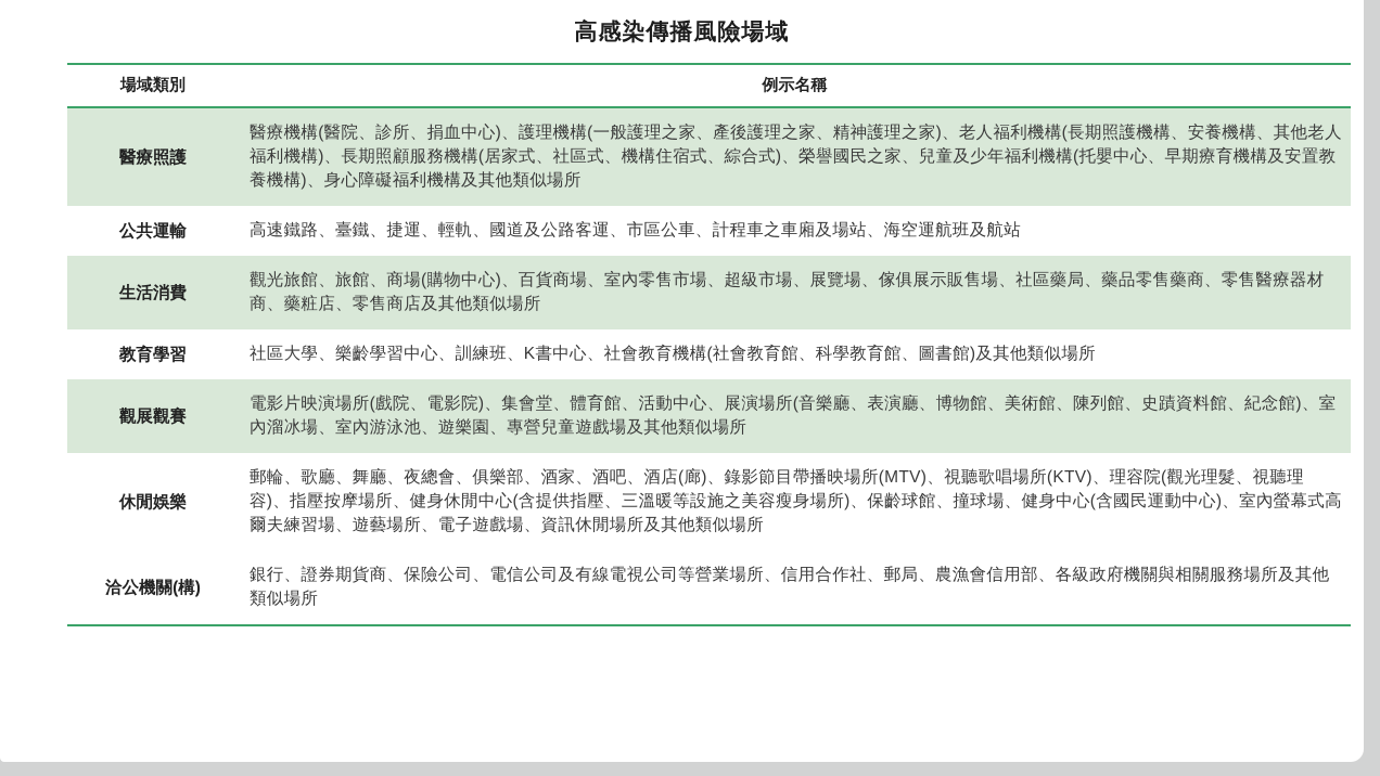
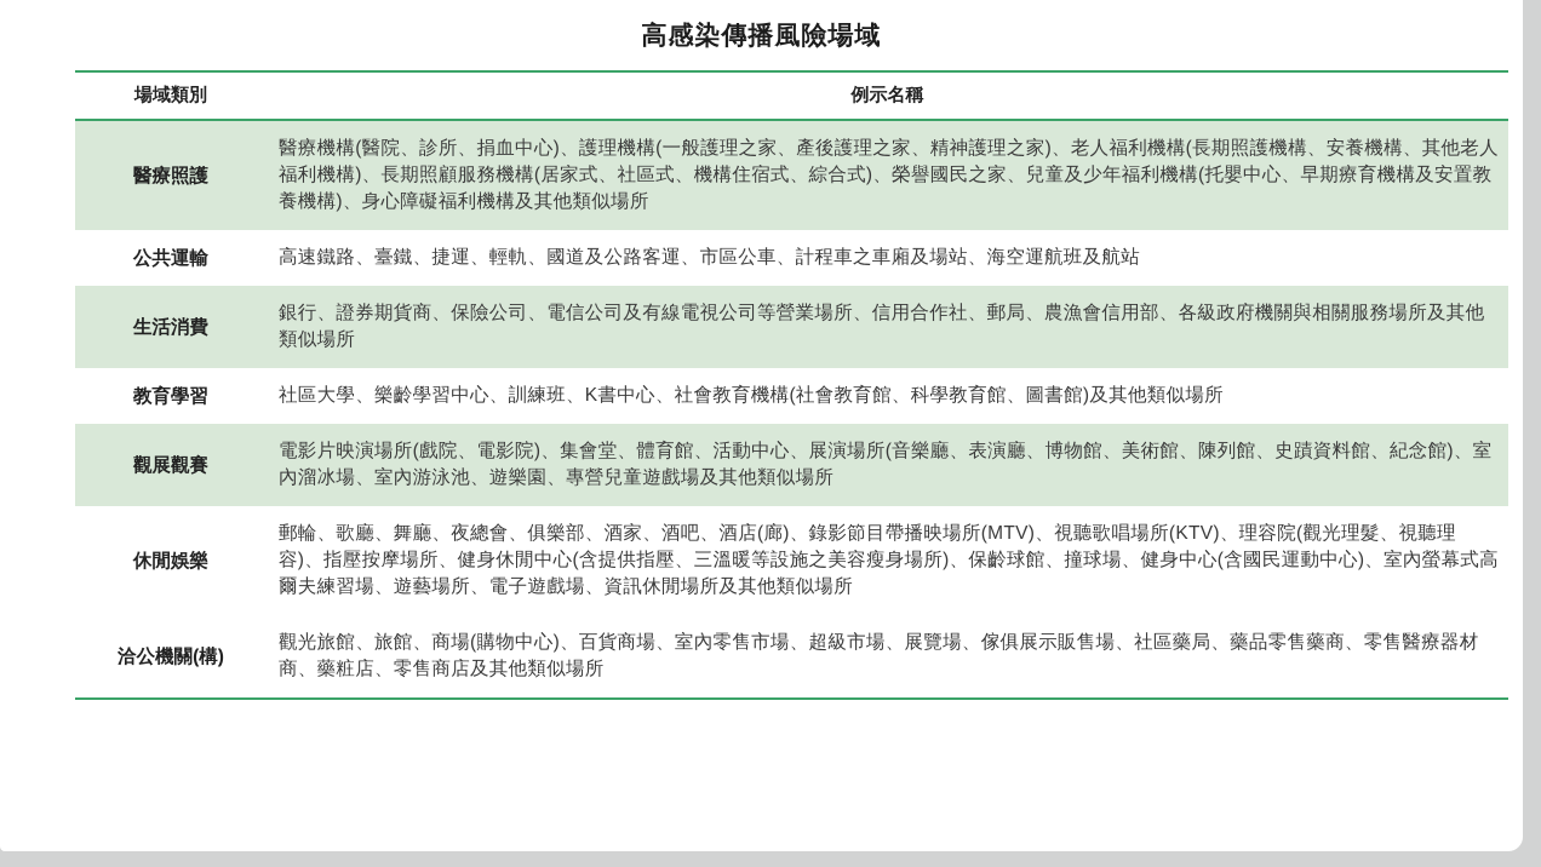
  高感染傳播風險場域
  場域類別
  例示名稱
  醫療照護
  醫療機構(醫院、診所、捐血中心)、護理機構(一般護理之家、產後護理之家、精神護理之家)、老人福利機構(長期照護機構、安養機構、其他老人福利機構)、長期照顧服務機構(居家式、社區式、機構住宿式、綜合式)、榮譽國民之家、兒童及少年福利機構(托嬰中心、早期療育機構及安置教養機構)、身心障礙福利機構及其他類似場所
  公共運輸
  高速鐵路、臺鐵、捷運、輕軌、國道及公路客運、市區公車、計程車之車廂及場站、海空運航班及航站
  生活消費
- 觀光旅館、旅館、商場(購物中心)、百貨商場、室內零售市場、超級市場、展覽場、傢俱展示販售場、社區藥局、藥品零售藥商、零售醫療器材商、藥粧店、零售商店及其他類似場所
+ 銀行、證券期貨商、保險公司、電信公司及有線電視公司等營業場所、信用合作社、郵局、農漁會信用部、各級政府機關與相關服務場所及其他類似場所
  教育學習
  社區大學、樂齡學習中心、訓練班、K書中心、社會教育機構(社會教育館、科學教育館、圖書館)及其他類似場所
  觀展觀賽
  電影片映演場所(戲院、電影院)、集會堂、體育館、活動中心、展演場所(音樂廳、表演廳、博物館、美術館、陳列館、史蹟資料館、紀念館)、室內溜冰場、室內游泳池、遊樂園、專營兒童遊戲場及其他類似場所
  休閒娛樂
  郵輪、歌廳、舞廳、夜總會、俱樂部、酒家、酒吧、酒店(廊)、錄影節目帶播映場所(MTV)、視聽歌唱場所(KTV)、理容院(觀光理髮、視聽理容)、指壓按摩場所、健身休閒中心(含提供指壓、三溫暖等設施之美容瘦身場所)、保齡球館、撞球場、健身中心(含國民運動中心)、室內螢幕式高爾夫練習場、遊藝場所、電子遊戲場、資訊休閒場所及其他類似場所
  洽公機關(構)
- 銀行、證券期貨商、保險公司、電信公司及有線電視公司等營業場所、信用合作社、郵局、農漁會信用部、各級政府機關與相關服務場所及其他類似場所
+ 觀光旅館、旅館、商場(購物中心)、百貨商場、室內零售市場、超級市場、展覽場、傢俱展示販售場、社區藥局、藥品零售藥商、零售醫療器材商、藥粧店、零售商店及其他類似場所
